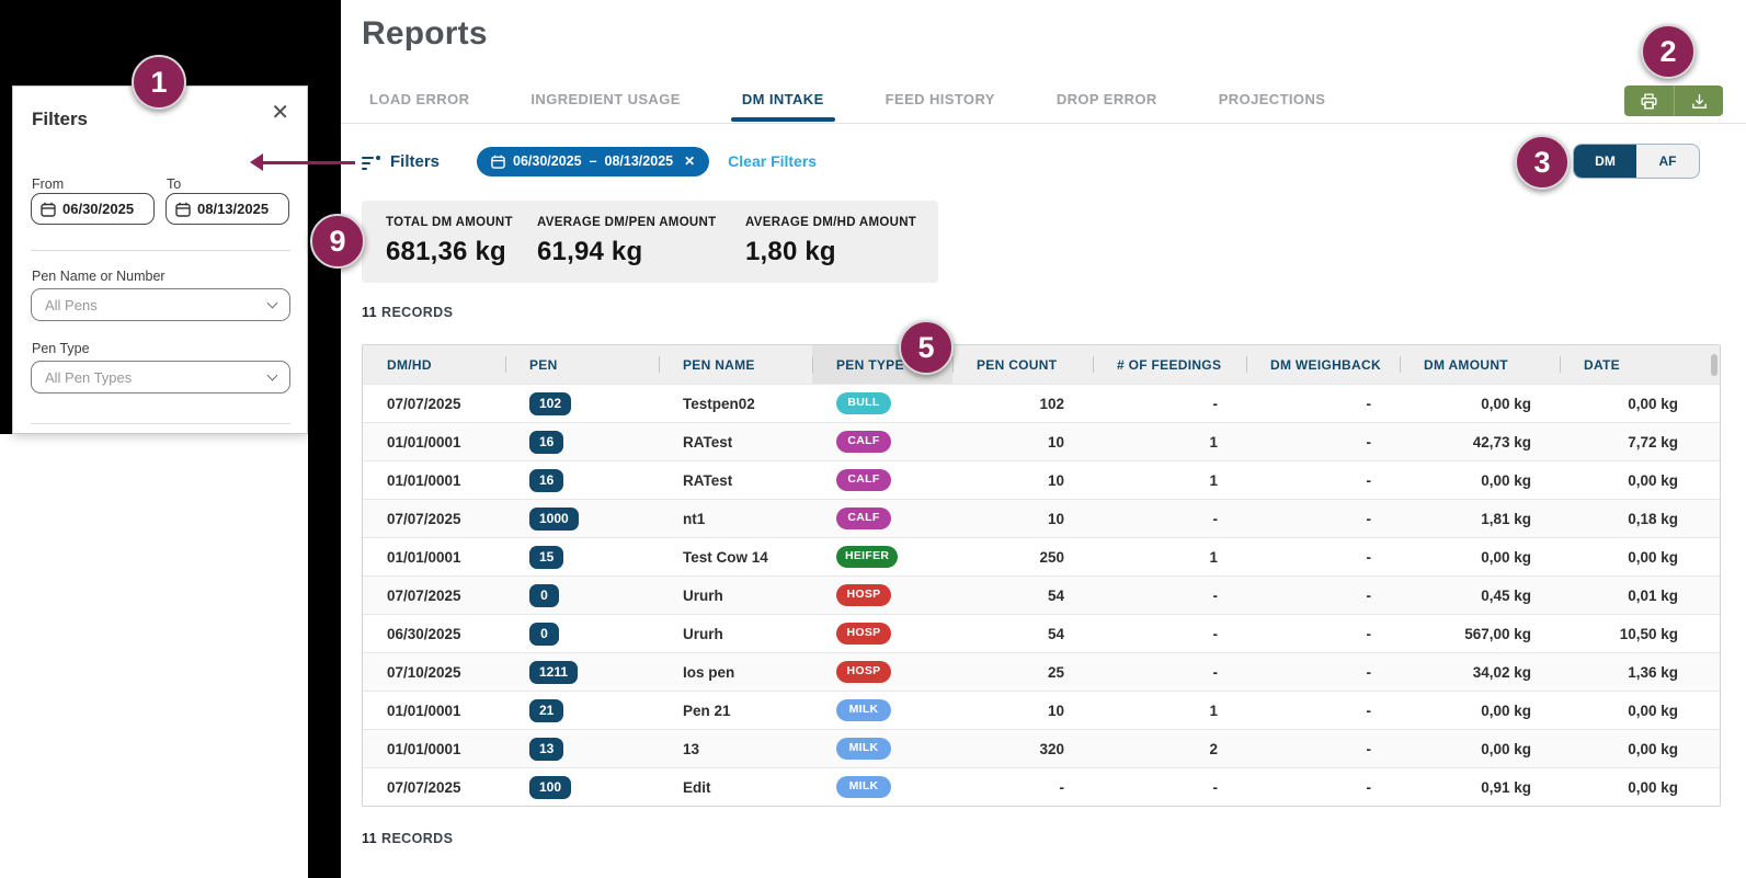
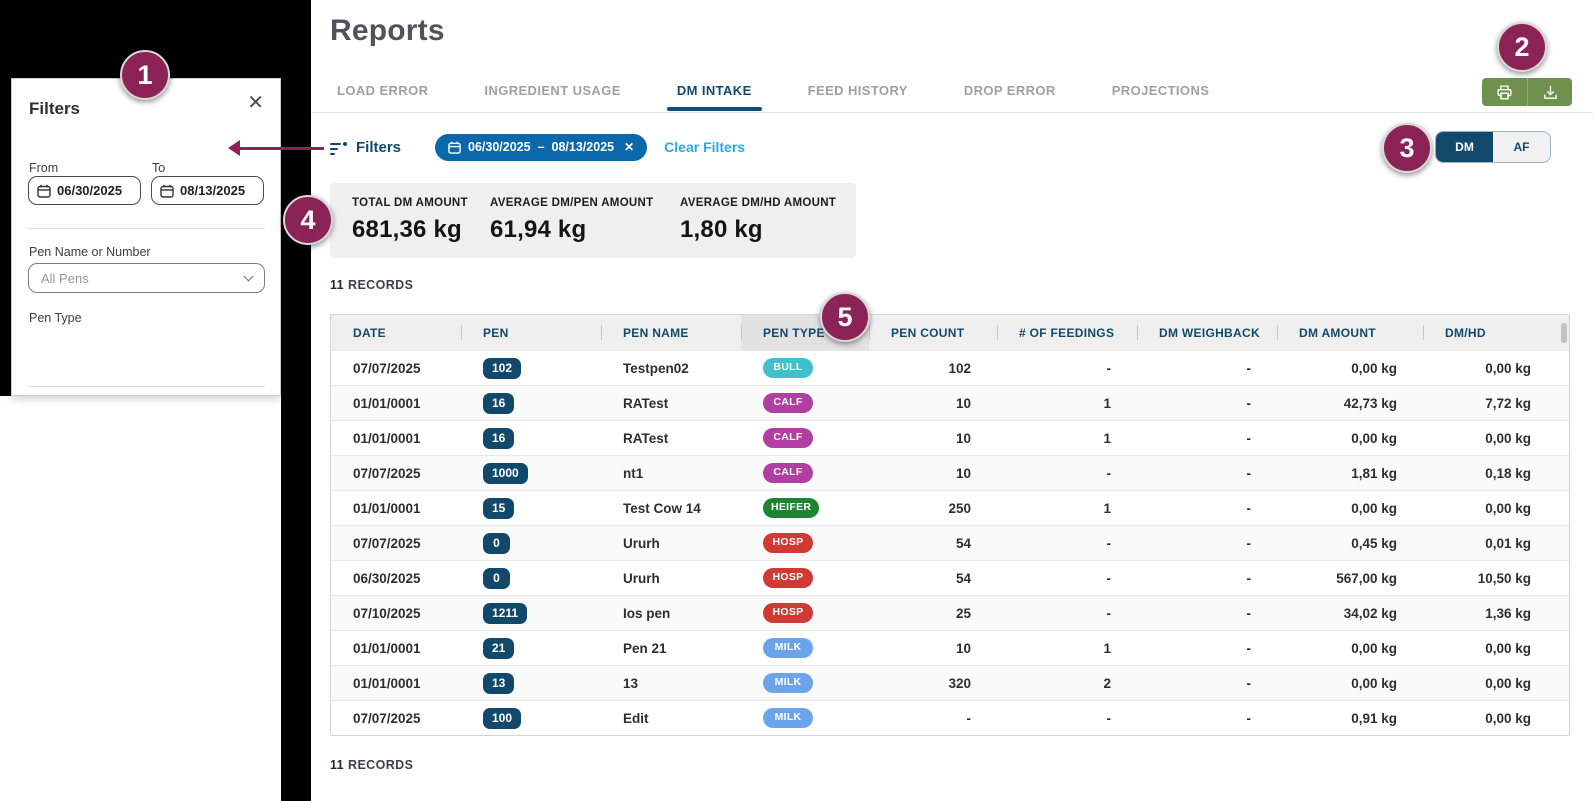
  Filters
  ✕
  From
  To
  06/30/2025
  08/13/2025
  Pen Name or Number
  All Pens
  Pen Type
- All Pen Types
  Reports
  LOAD ERROR
  INGREDIENT USAGE
  DM INTAKE
  FEED HISTORY
  DROP ERROR
  PROJECTIONS
  Filters
  06/30/2025
  –
  08/13/2025
  ✕
  Clear Filters
  DM
  AF
  TOTAL DM AMOUNT
  681,36 kg
  AVERAGE DM/PEN AMOUNT
  61,94 kg
  AVERAGE DM/HD AMOUNT
  1,80 kg
  11 RECORDS
- DM/HD
+ DATE
  PEN
  PEN NAME
  PEN TYPE
  PEN COUNT
  # OF FEEDINGS
  DM WEIGHBACK
  DM AMOUNT
- DATE
+ DM/HD
  07/07/2025
  102
  Testpen02
  BULL
  102
  -
  -
  0,00 kg
  0,00 kg
  01/01/0001
  16
  RATest
  CALF
  10
  1
  -
  42,73 kg
  7,72 kg
  01/01/0001
  16
  RATest
  CALF
  10
  1
  -
  0,00 kg
  0,00 kg
  07/07/2025
  1000
  nt1
  CALF
  10
  -
  -
  1,81 kg
  0,18 kg
  01/01/0001
  15
  Test Cow 14
  HEIFER
  250
  1
  -
  0,00 kg
  0,00 kg
  07/07/2025
  0
  Ururh
  HOSP
  54
  -
  -
  0,45 kg
  0,01 kg
  06/30/2025
  0
  Ururh
  HOSP
  54
  -
  -
  567,00 kg
  10,50 kg
  07/10/2025
  1211
  Ios pen
  HOSP
  25
  -
  -
  34,02 kg
  1,36 kg
  01/01/0001
  21
  Pen 21
  MILK
  10
  1
  -
  0,00 kg
  0,00 kg
  01/01/0001
  13
  13
  MILK
  320
  2
  -
  0,00 kg
  0,00 kg
  07/07/2025
  100
  Edit
  MILK
  -
  -
  -
  0,91 kg
  0,00 kg
  11 RECORDS
  1
  2
  3
- 9
+ 4
  5
